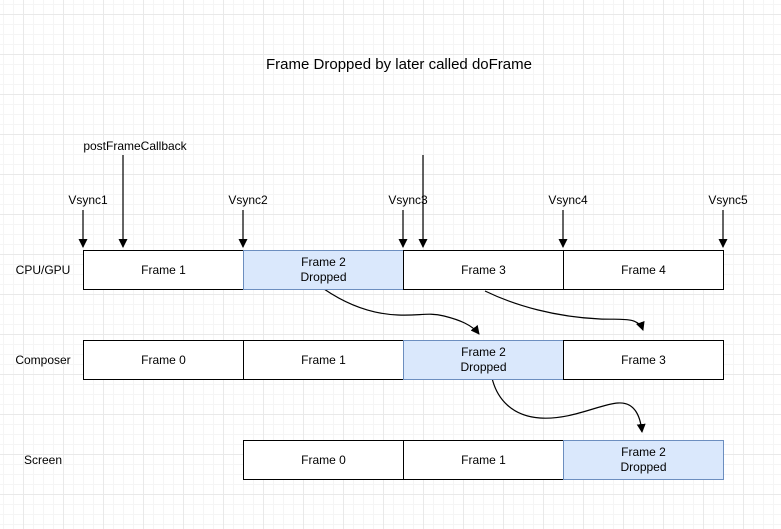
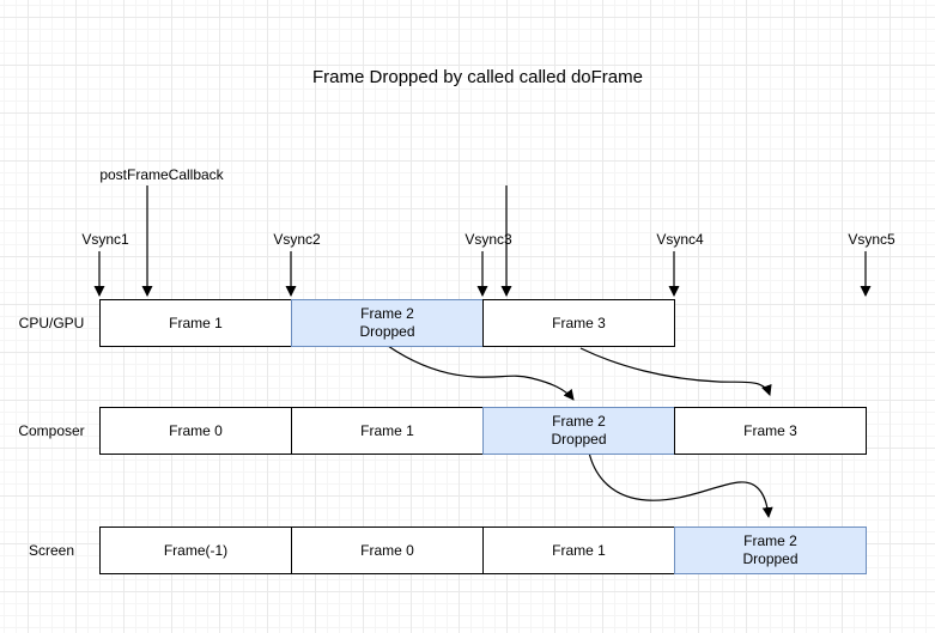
- Frame Dropped by later called doFrame
+ Frame Dropped by called called doFrame
  postFrameCallback
  Vsync1
  Vsync2
  Vsync3
  Vsync4
  Vsync5
  CPU/GPU
  Composer
  Screen
  Frame 1
  Frame 2
  Dropped
  Frame 3
- Frame 4
  Frame 0
  Frame 1
  Frame 2
  Dropped
  Frame 3
+ Frame(-1)
  Frame 0
  Frame 1
  Frame 2
  Dropped
